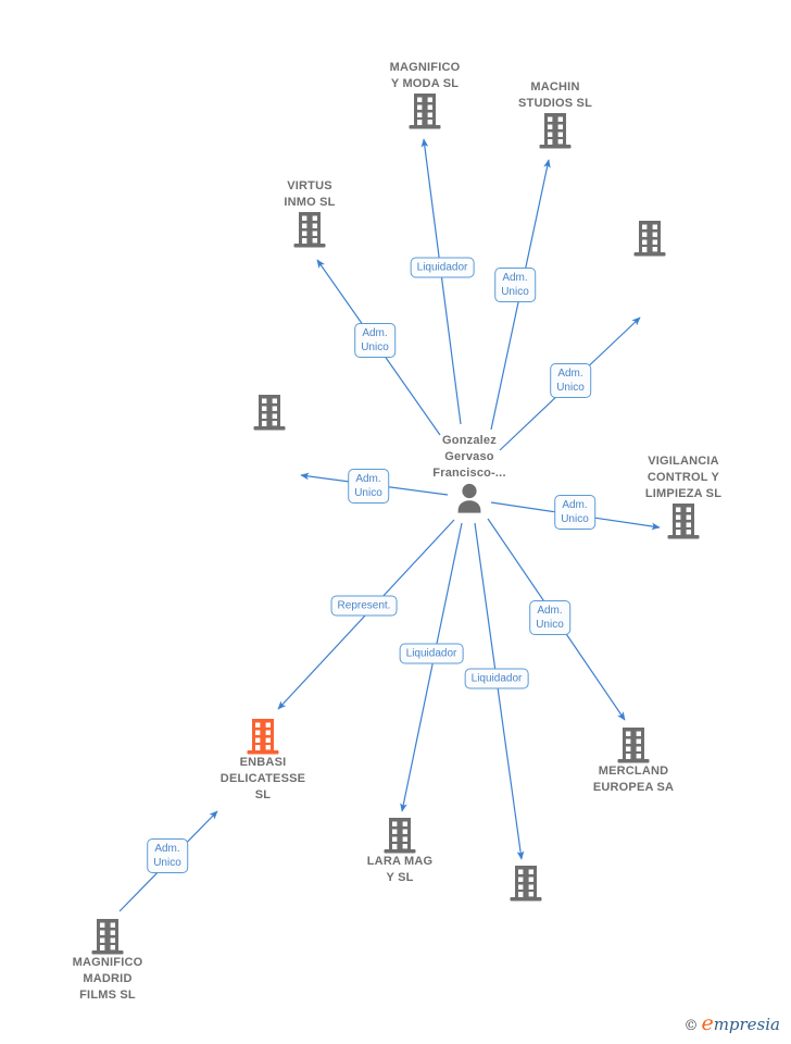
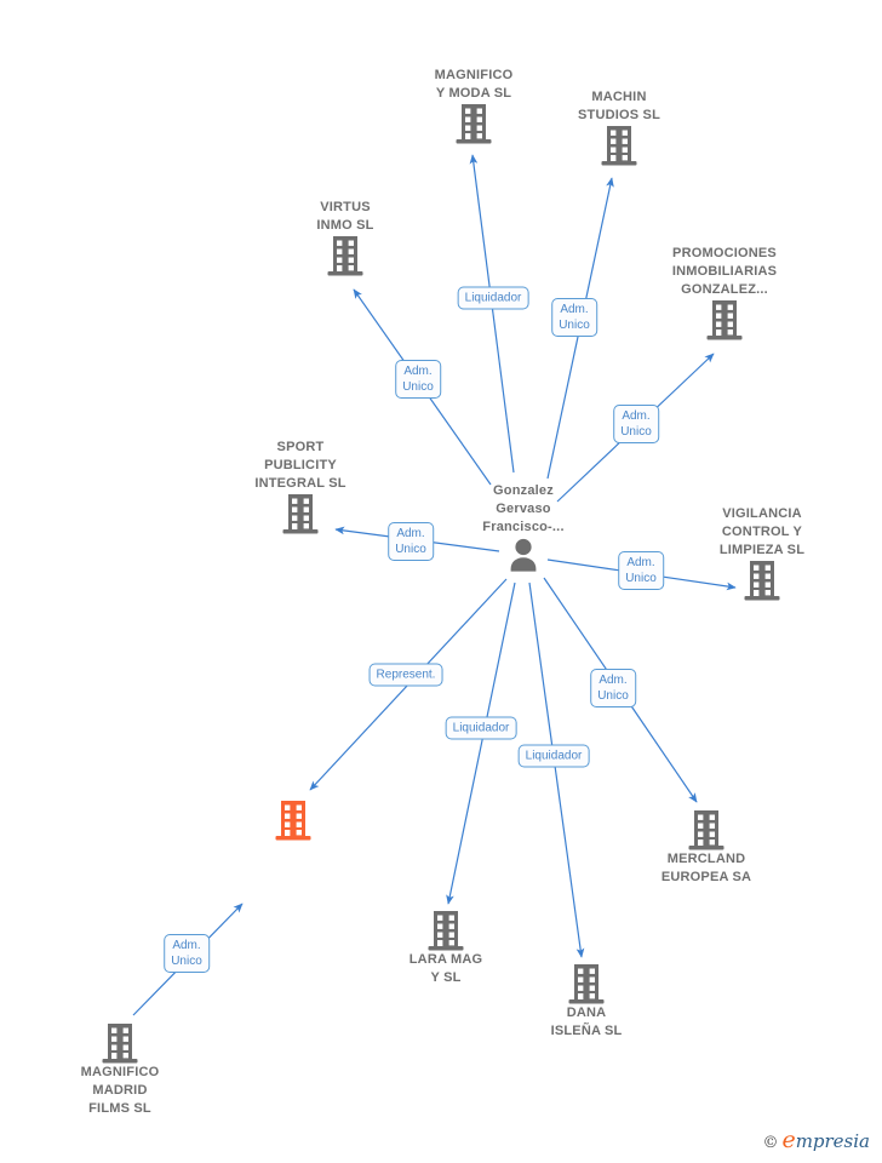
  MAGNIFICO
  Y MODA SL
  MACHIN
  STUDIOS SL
  VIRTUS
  INMO SL
+ PROMOCIONES
+ INMOBILIARIAS
+ GONZALEZ...
+ SPORT
+ PUBLICITY
+ INTEGRAL SL
  Gonzalez
  Gervaso
  Francisco-...
  VIGILANCIA
  CONTROL Y
  LIMPIEZA SL
- ENBASI
- DELICATESSE
- SL
  MERCLAND
  EUROPEA SA
  LARA MAG
  Y SL
+ DANA
+ ISLEÑA SL
  MAGNIFICO
  MADRID
  FILMS SL
  Liquidador
  Adm.
  Unico
  Adm.
  Unico
  Adm.
  Unico
  Adm.
  Unico
  Adm.
  Unico
  Represent.
  Liquidador
  Liquidador
  Adm.
  Unico
  Adm.
  Unico
  © empresia
